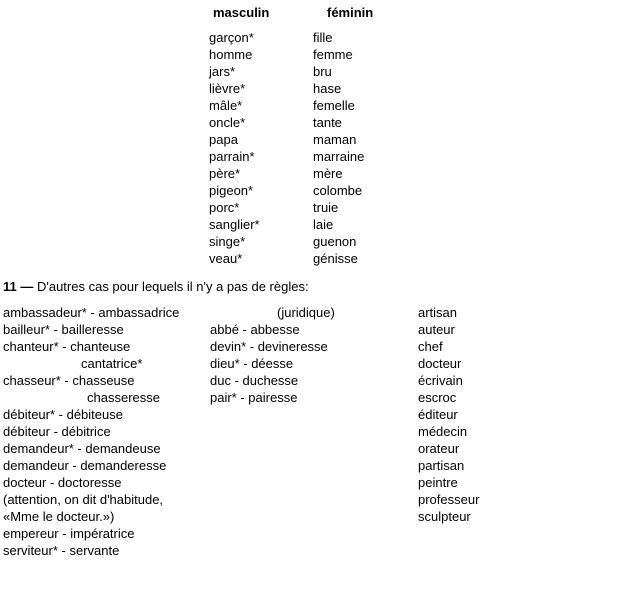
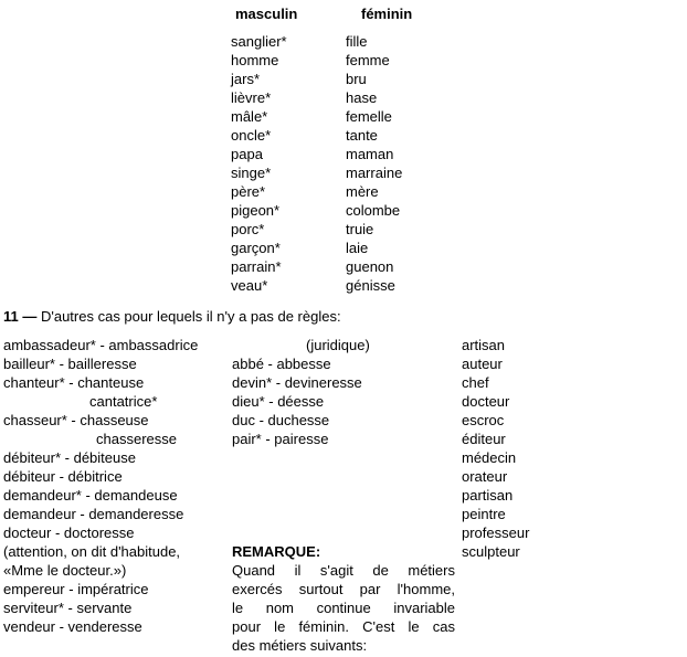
  masculin
  féminin
- garçon*
+ sanglier*
  fille
  homme
  femme
  jars*
  bru
  lièvre*
  hase
  mâle*
  femelle
  oncle*
  tante
  papa
  maman
- parrain*
+ singe*
  marraine
  père*
  mère
  pigeon*
  colombe
  porc*
  truie
- sanglier*
+ garçon*
  laie
- singe*
+ parrain*
  guenon
  veau*
  génisse
  11 — D'autres cas pour lequels il n'y a pas de règles:
  ambassadeur* - ambassadrice
  bailleur* - bailleresse
  chanteur* - chanteuse
  cantatrice*
  chasseur* - chasseuse
  chasseresse
  débiteur* - débiteuse
  débiteur - débitrice
  demandeur* - demandeuse
  demandeur - demanderesse
  docteur - doctoresse
  (attention, on dit d'habitude,
  «Mme le docteur.»)
  empereur - impératrice
  serviteur* - servante
+ vendeur - venderesse
  (juridique)
  abbé - abbesse
  devin* - devineresse
  dieu* - déesse
  duc - duchesse
  pair* - pairesse
+ REMARQUE:
+ Quand il s'agit de métiers
+ exercés surtout par l'homme,
+ le nom continue invariable
+ pour le féminin. C'est le cas
+ des métiers suivants:
  artisan
  auteur
  chef
  docteur
- écrivain
  escroc
  éditeur
  médecin
  orateur
  partisan
  peintre
  professeur
  sculpteur
